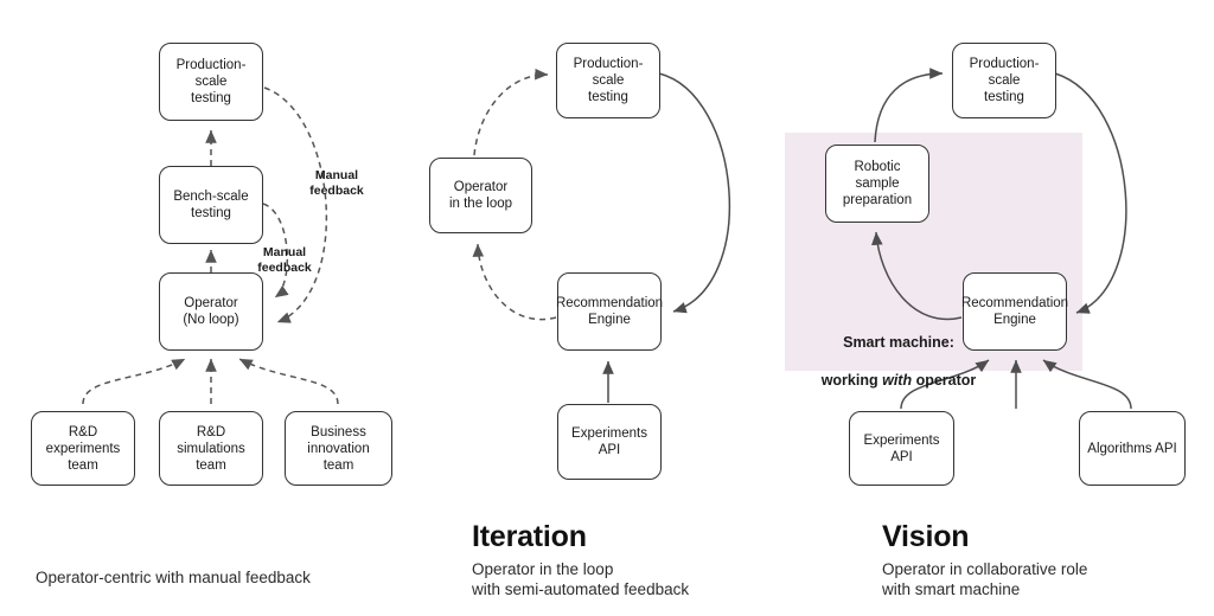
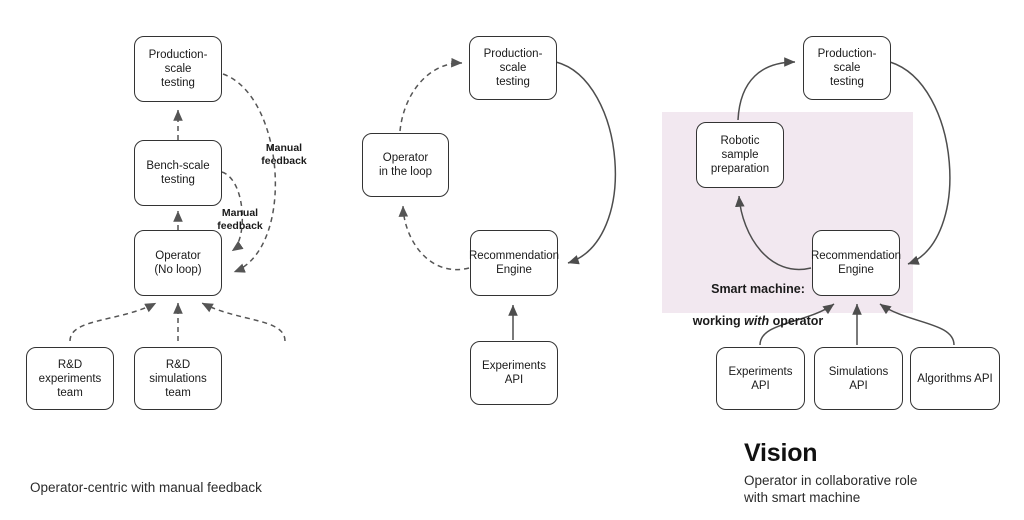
  Production-scale
  testing
  Bench-scale
  testing
  Operator
  (No loop)
  R&D
  experiments
  team
  R&D
  simulations
  team
- Business
- innovation team
  Manual
  feedback
  Manual
  feedback
  Operator-centric with manual feedback
  Production-scale
  testing
  Operator
  in the loop
  Recommendation
  Engine
  Experiments API
- Iteration
- Operator in the loop
- with semi-automated feedback
  Production-scale
  testing
  Robotic sample
  preparation
  Recommendation
  Engine
  Experiments API
+ Simulations API
  Algorithms API
  Smart machine:
  working with operator
  Vision
  Operator in collaborative role
  with smart machine
